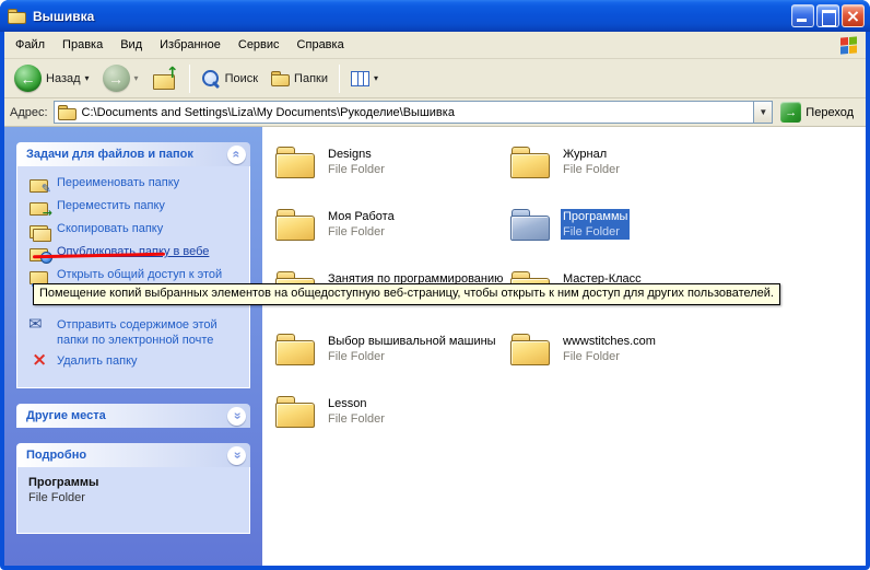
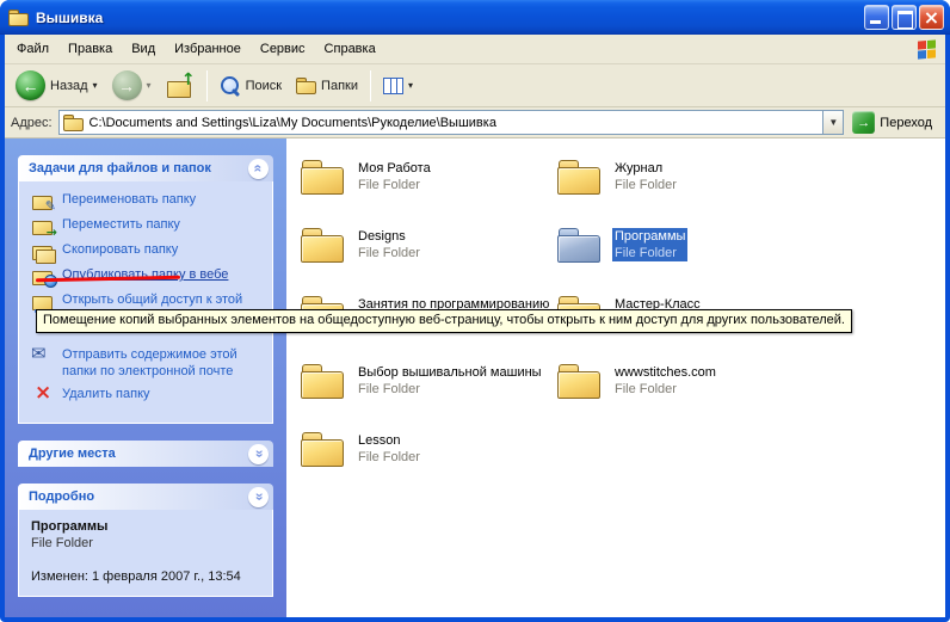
  Вышивка
  Файл
  Правка
  Вид
  Избранное
  Сервис
  Справка
  ←
  Назад
  ▾
  →
  ▾
  Поиск
  Папки
  ▾
  Адрес:
  C:\Documents and Settings\Liza\My Documents\Рукоделие\Вышивка
  ▼
  →
  Переход
  Задачи для файлов и папок
  Переименовать папку
  Переместить папку
  Скопировать папку
  Опубликовать пау в вебе
  Открыть общий доступ к этой
  Отправить содержимое этой папки по электронной почте
  Удалить папку
  Другие места
  Подробно
  Программы
  File Folder
+ Изменен: 1 февраля 2007 г., 13:54
- Designs
+ Моя Работа
  File Folder
  Журнал
  File Folder
- Моя Работа
+ Designs
  File Folder
  Программы
  File Folder
  Занятия по программированию
  Мастер-Класс
  Выбор вышивальной машины
  File Folder
  wwwstitches.com
  File Folder
  Lesson
  File Folder
  Помещение копий выбранных элементов на общедоступную веб-страницу, чтобы открыть к ним доступ для других пользователей.
